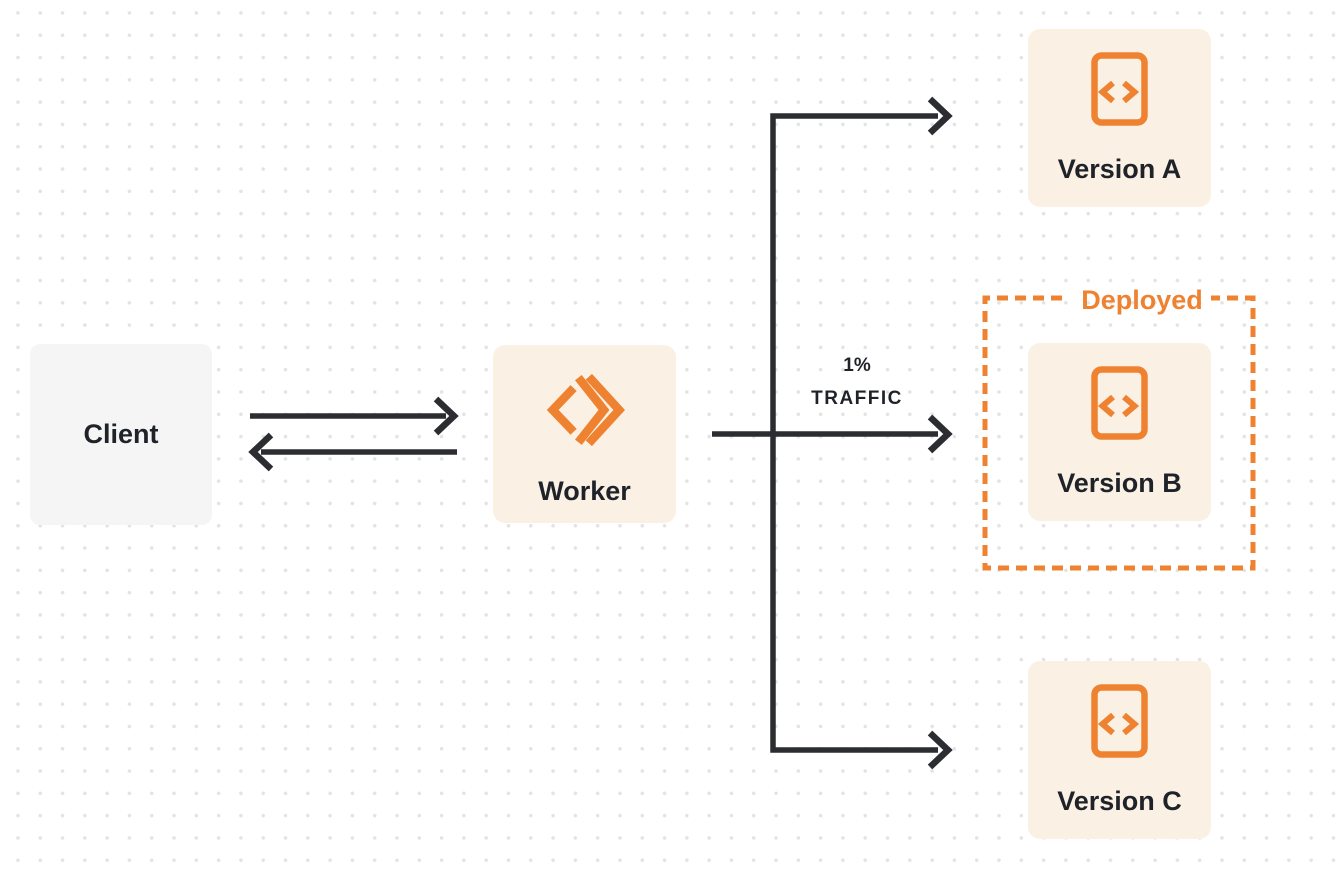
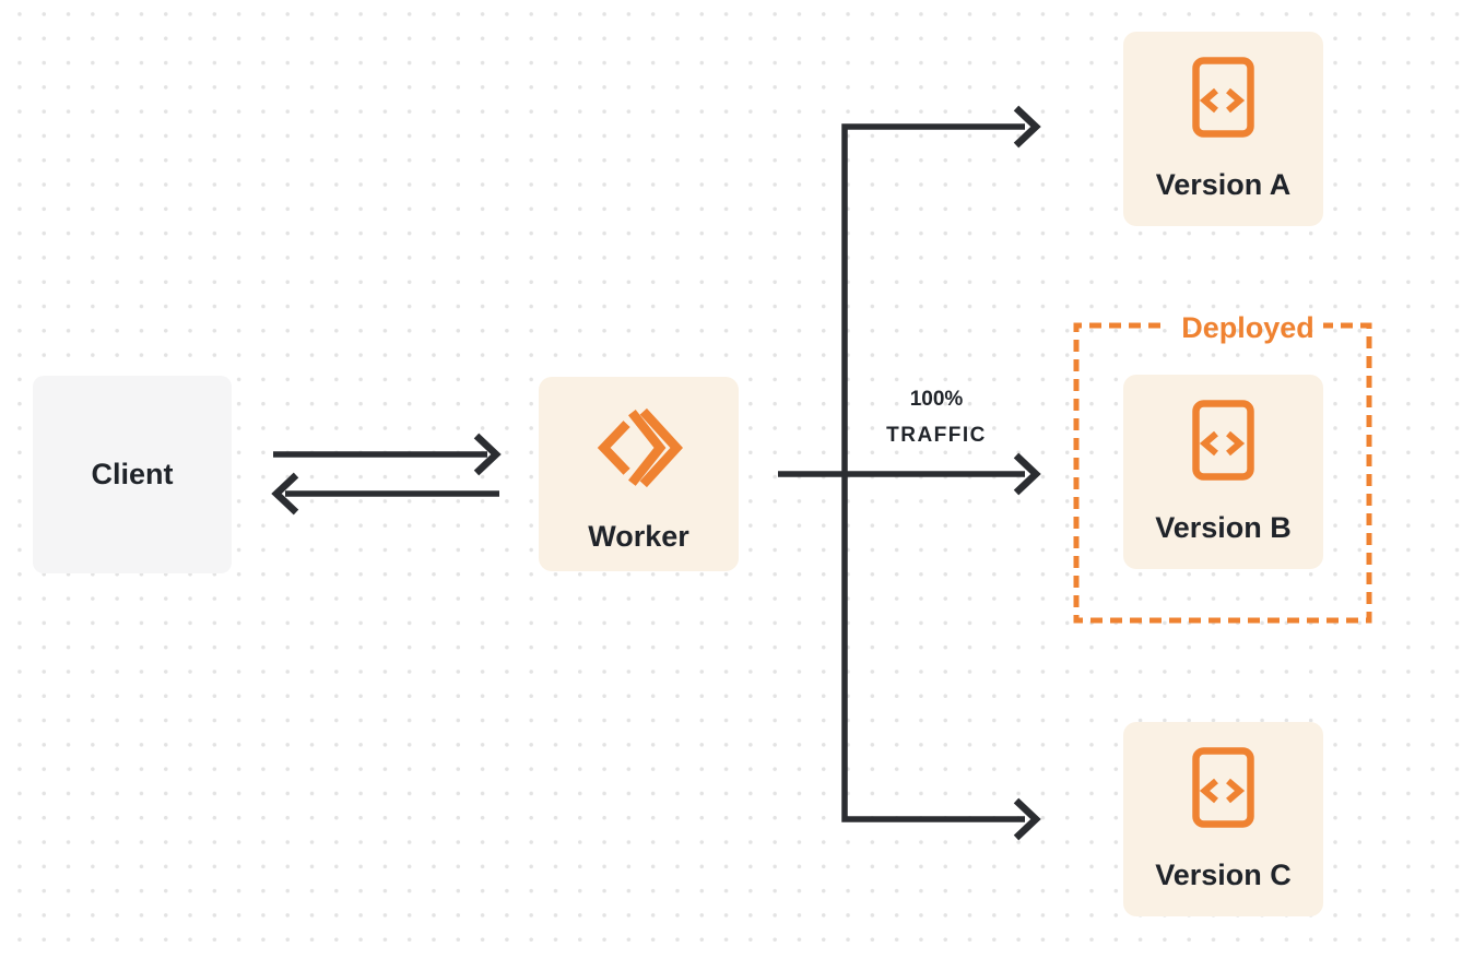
  Client
  Worker
  Version A
  Version B
  Version C
  Deployed
- 1%
+ 100%
  TRAFFIC
